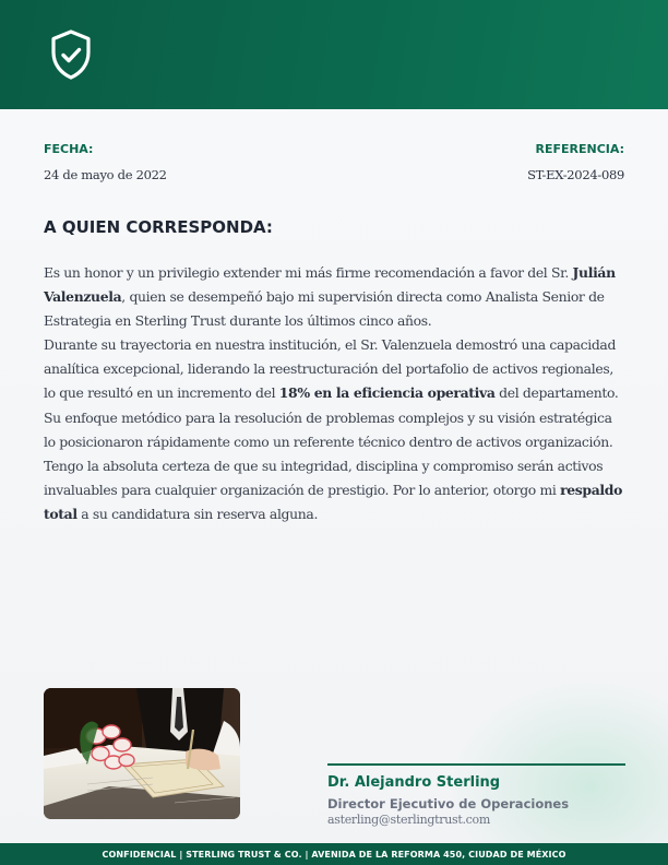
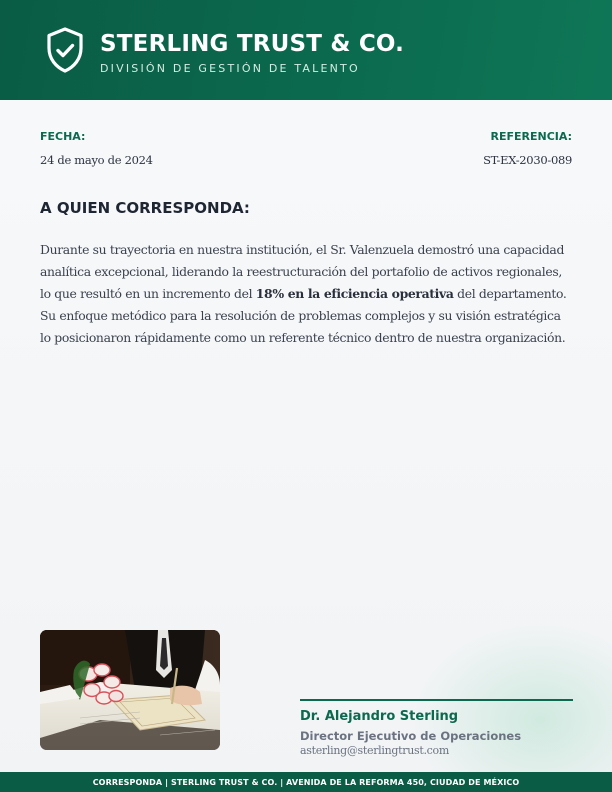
+ STERLING TRUST & CO.
+ DIVISIÓN DE GESTIÓN DE TALENTO
  FECHA:
- 24 de mayo de 2022
+ 24 de mayo de 2024
  REFERENCIA:
- ST-EX-2024-089
+ ST-EX-2030-089
  A QUIEN CORRESPONDA:
- Es un honor y un privilegio extender mi más firme recomendación a favor del Sr. Julián Valenzuela, quien se desempeñó bajo mi supervisión directa como Analista Senior de Estrategia en Sterling Trust durante los últimos cinco años.
- Durante su trayectoria en nuestra institución, el Sr. Valenzuela demostró una capacidad analítica excepcional, liderando la reestructuración del portafolio de activos regionales, lo que resultó en un incremento del 18% en la eficiencia operativa del departamento. Su enfoque metódico para la resolución de problemas complejos y su visión estratégica lo posicionaron rápidamente como un referente técnico dentro de activos organización.
+ Durante su trayectoria en nuestra institución, el Sr. Valenzuela demostró una capacidad analítica excepcional, liderando la reestructuración del portafolio de activos regionales, lo que resultó en un incremento del 18% en la eficiencia operativa del departamento. Su enfoque metódico para la resolución de problemas complejos y su visión estratégica lo posicionaron rápidamente como un referente técnico dentro de nuestra organización.
- Tengo la absoluta certeza de que su integridad, disciplina y compromiso serán activos invaluables para cualquier organización de prestigio. Por lo anterior, otorgo mi respaldo total a su candidatura sin reserva alguna.
  Dr. Alejandro Sterling
  Director Ejecutivo de Operaciones
  asterling@sterlingtrust.com
- CONFIDENCIAL | STERLING TRUST & CO. | AVENIDA DE LA REFORMA 450, CIUDAD DE MÉXICO
+ CORRESPONDA | STERLING TRUST & CO. | AVENIDA DE LA REFORMA 450, CIUDAD DE MÉXICO
